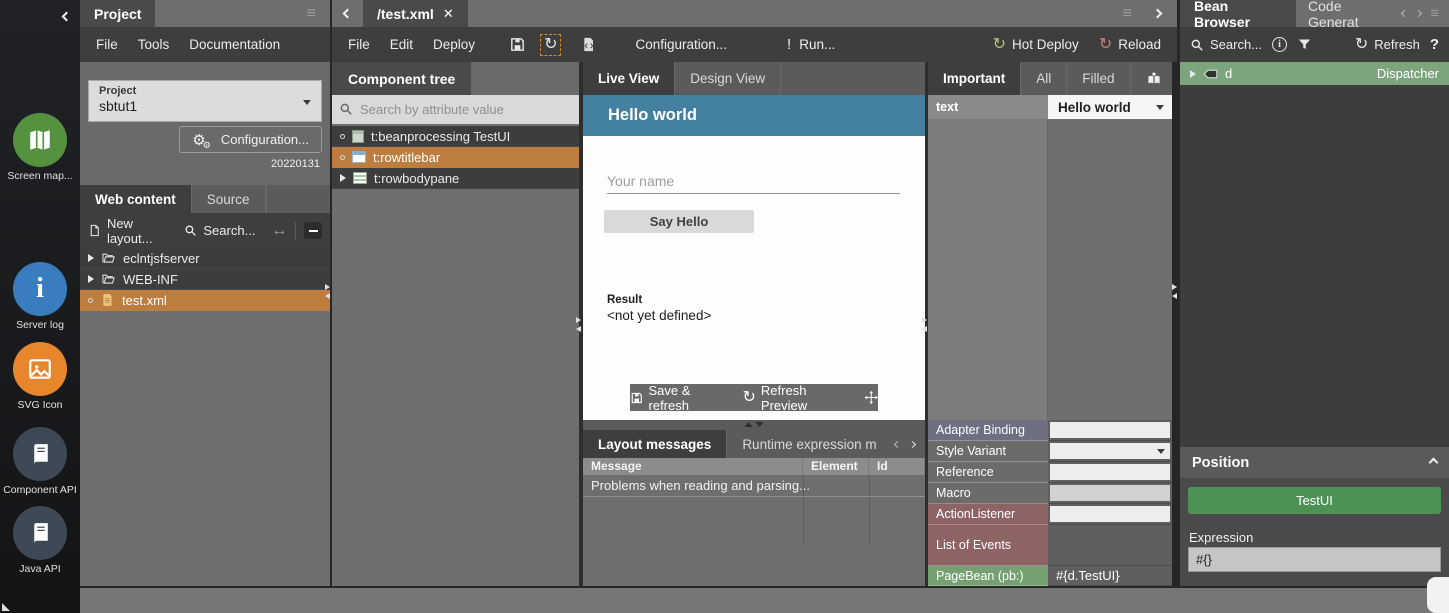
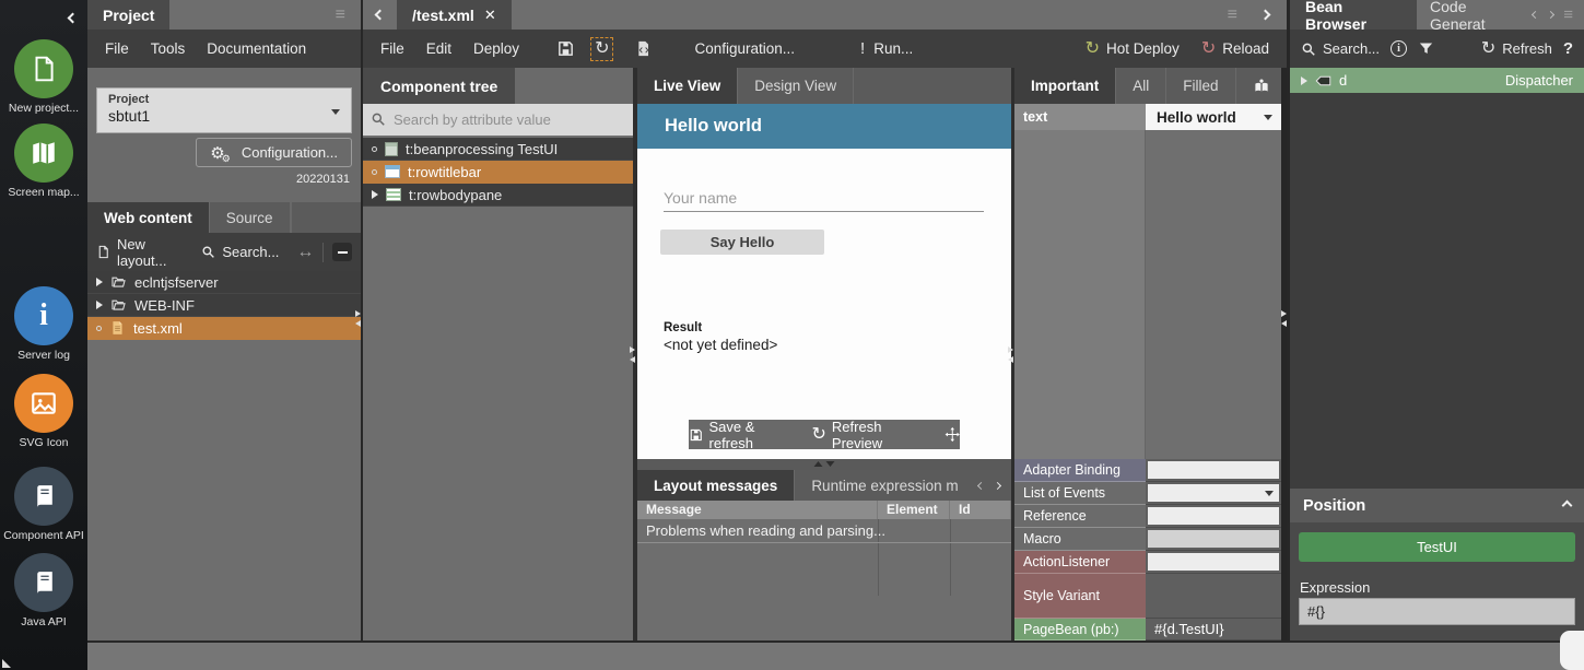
+ New project...
  Screen map...
  i
  Server log
  SVG Icon
  Component API
  Java API
  Project
  ≡
  File
  Tools
  Documentation
  Project
  sbtut1
  ⚙⚙
  Configuration...
  20220131
  Web content
  Source
  New layout...
  Search...
  ↔
  eclntjsfserver
  WEB-INF
  test.xml
  /test.xml
  ✕
  ≡
  File
  Edit
  Deploy
  ↻
  Configuration...
  !
  Run...
  ↻
  Hot Deploy
  ↻
  Reload
  Component tree
  Search by attribute value
  t:beanprocessing TestUI
  t:rowtitlebar
  t:rowbodypane
  Live View
  Design View
  Hello world
  Your name
  Say Hello
  Result
  <not yet defined>
  Save & refresh
  ↻
  Refresh Preview
  Layout messages
  Runtime expression m
  Message
  Element
  Id
  Problems when reading and parsing...
  Important
  All
  Filled
  text
  Hello world
  Adapter Binding
- Style Variant
+ List of Events
  Reference
  Macro
  ActionListener
- List of Events
+ Style Variant
  PageBean (pb:)
  #{d.TestUI}
  Bean Browser
  Code Generat
  ≡
  Search...
  i
  ↻
  Refresh
  ?
  d
  Dispatcher
  Position
  TestUI
  Expression
  #{}
